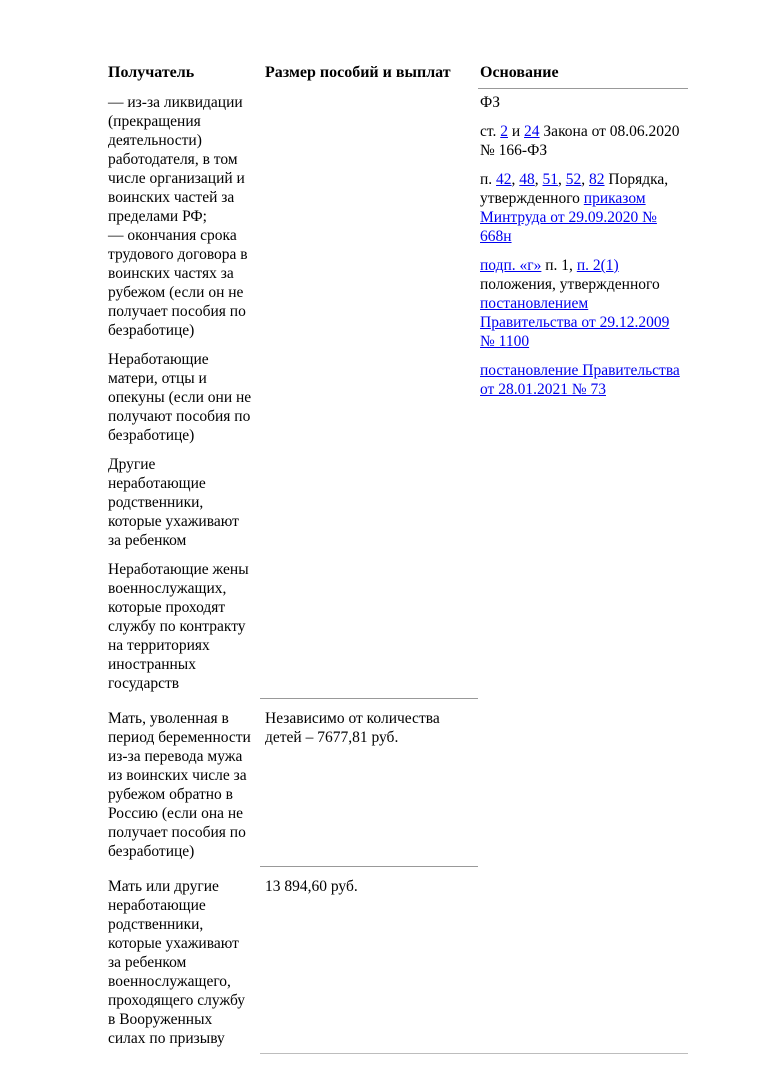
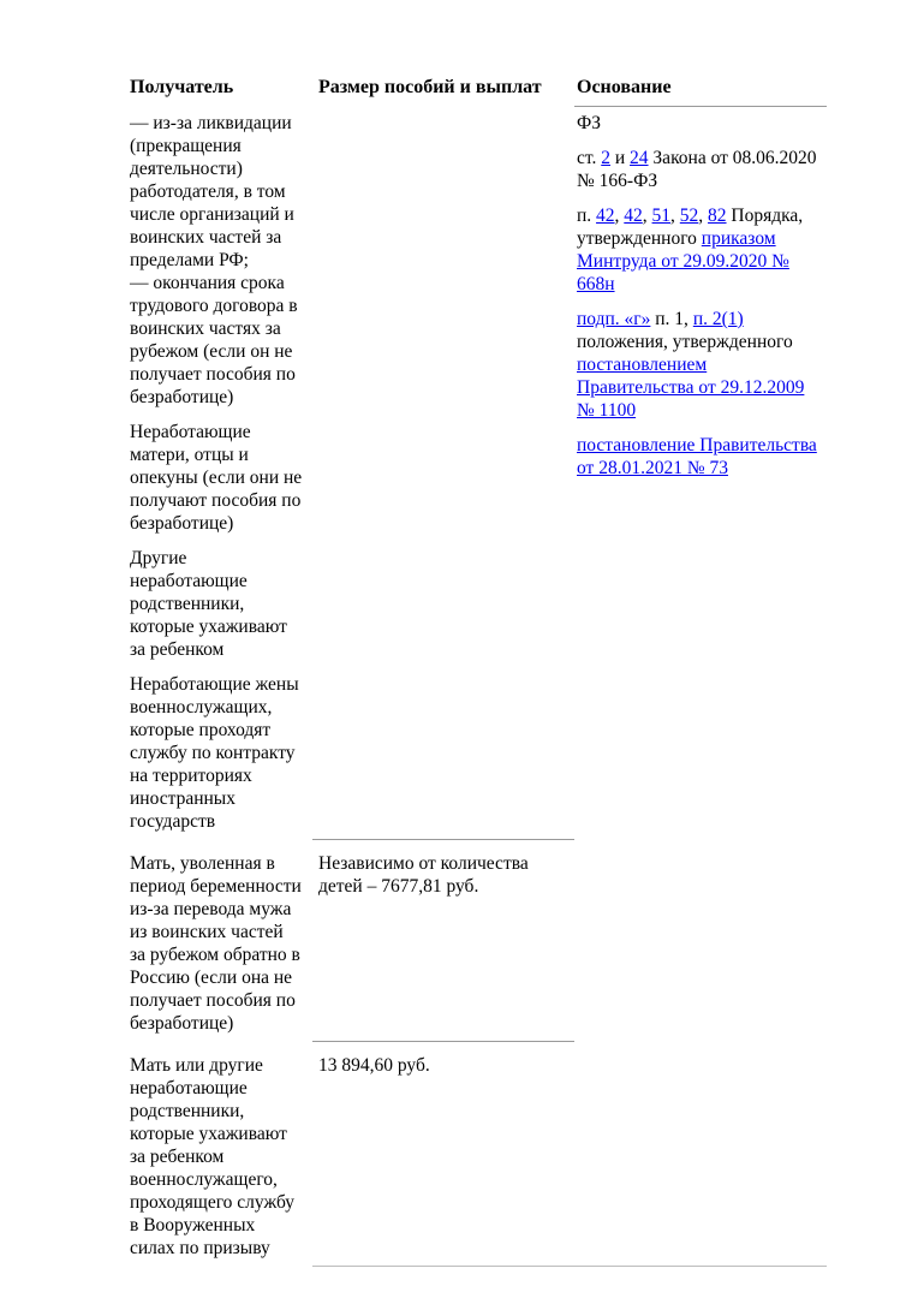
  Получатель	Размер пособий и выплат	Основание
- — из-за ликвидации (прекращения деятельности) работодателя, в том числе организаций и воинских частей за пределами РФ; — окончания срока трудового договора в воинских частях за рубежом (если он не получает пособия по безработице)Неработающие матери, отцы и опекуны (если они не получают пособия по безработице)Другие неработающие родственники, которые ухаживают за ребенкомНеработающие жены военнослужащих, которые проходят службу по контракту на территориях иностранных государств		ФЗст. 2 и 24 Закона от 08.06.2020 № 166-ФЗп. 42, 48, 51, 52, 82 Порядка, утвержденного приказом Минтруда от 29.09.2020 № 668нподп. «г» п. 1, п. 2(1) положения, утвержденного постановлением Правительства от 29.12.2009 № 1100постановление Правительства от 28.01.2021 № 73
+ — из-за ликвидации (прекращения деятельности) работодателя, в том числе организаций и воинских частей за пределами РФ; — окончания срока трудового договора в воинских частях за рубежом (если он не получает пособия по безработице)Неработающие матери, отцы и опекуны (если они не получают пособия по безработице)Другие неработающие родственники, которые ухаживают за ребенкомНеработающие жены военнослужащих, которые проходят службу по контракту на территориях иностранных государств		ФЗст. 2 и 24 Закона от 08.06.2020 № 166-ФЗп. 42, 42, 51, 52, 82 Порядка, утвержденного приказом Минтруда от 29.09.2020 № 668нподп. «г» п. 1, п. 2(1) положения, утвержденного постановлением Правительства от 29.12.2009 № 1100постановление Правительства от 28.01.2021 № 73
- Мать, уволенная в период беременности из-за перевода мужа из воинских числе за рубежом обратно в Россию (если она не получает пособия по безработице)	Независимо от количества детей – 7677,81 руб.
+ Мать, уволенная в период беременности из-за перевода мужа из воинских частей за рубежом обратно в Россию (если она не получает пособия по безработице)	Независимо от количества детей – 7677,81 руб.
  Мать или другие неработающие родственники, которые ухаживают за ребенком военнослужащего, проходящего службу в Вооруженных силах по призыву	13 894,60 руб.
